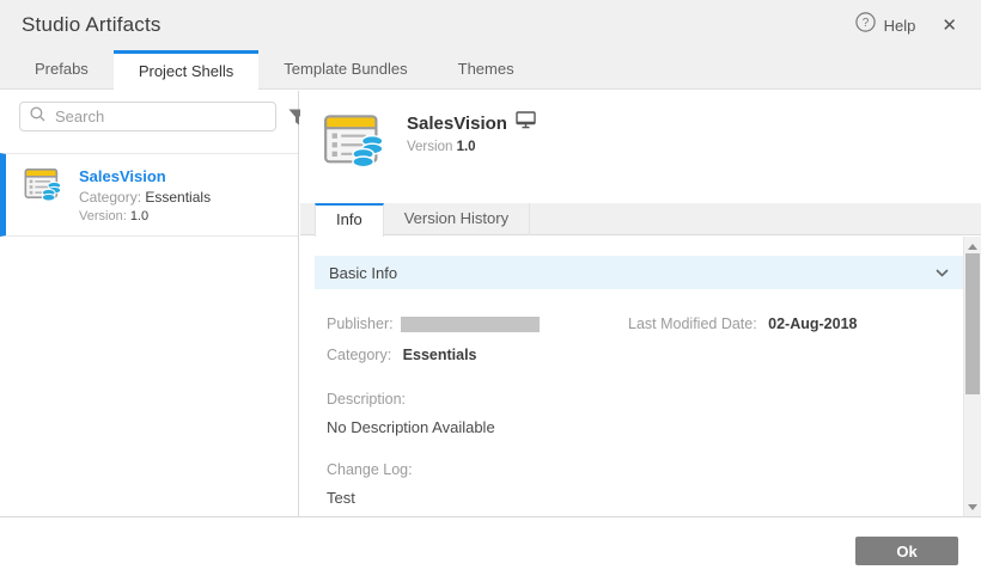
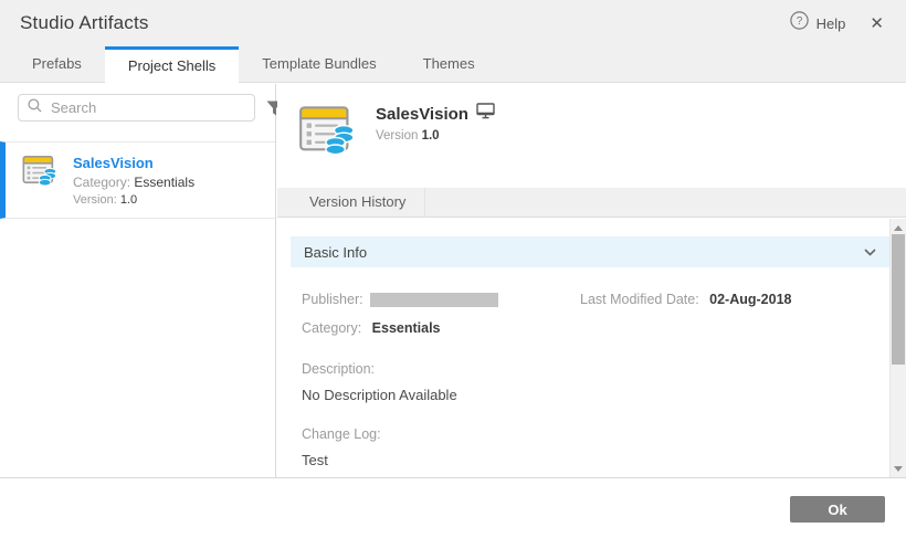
  Studio Artifacts
  ?
  Help
  ✕
  Prefabs
  Project Shells
  Template Bundles
  Themes
  Search
  SalesVision
  Category: Essentials
  Version: 1.0
  SalesVision
  Version 1.0
- Info
  Version History
  Basic Info
  Publisher:
  Last Modified Date: 02-Aug-2018
  Category: Essentials
  Description:
  No Description Available
  Change Log:
  Test
  Ok
